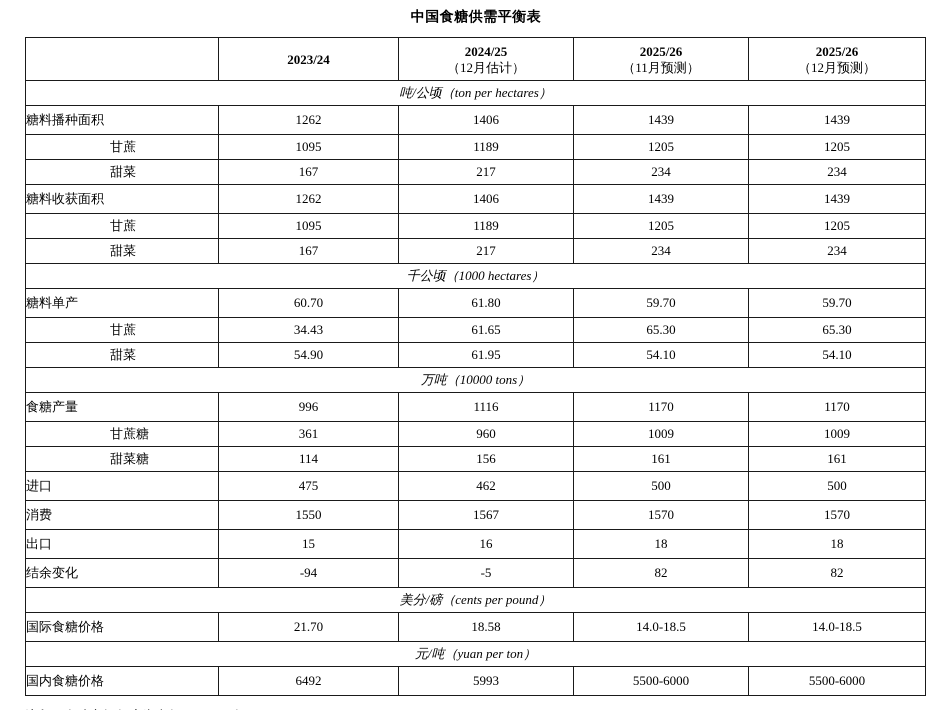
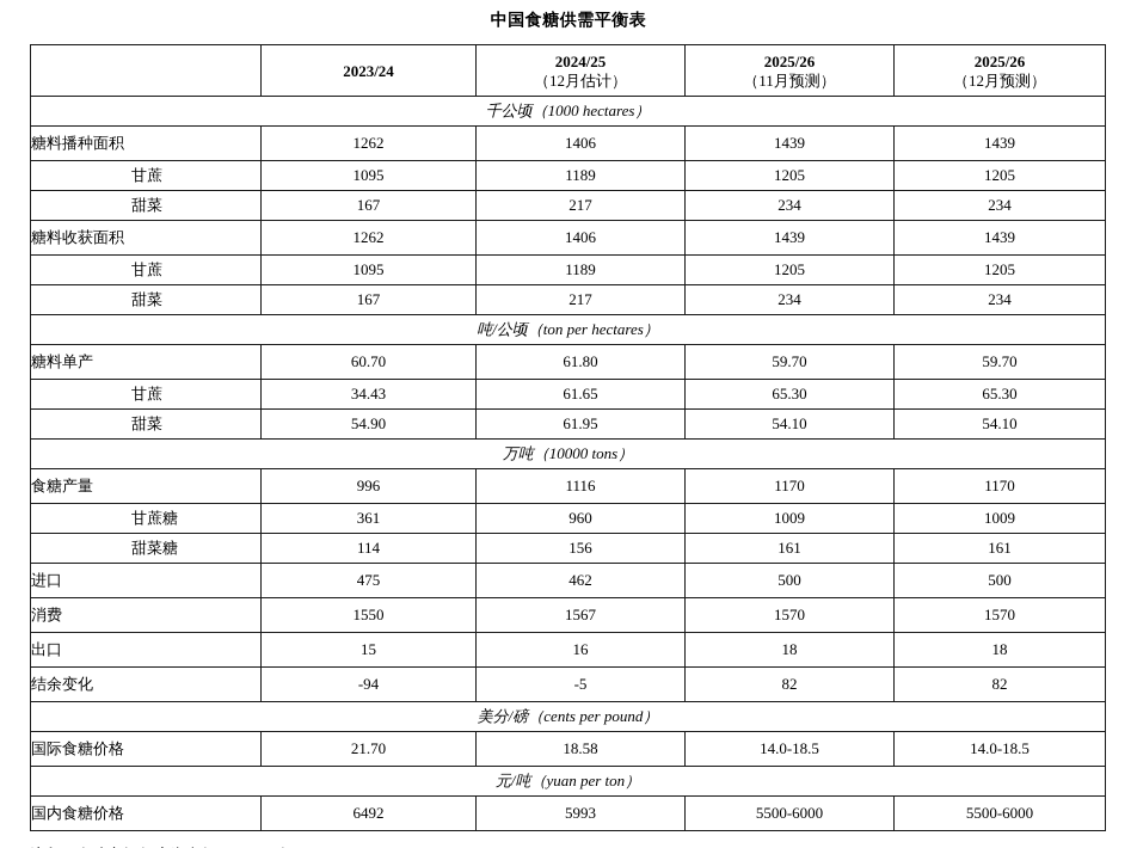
  中国食糖供需平衡表
  	2023/24	2024/25（12月估计）	2025/26（11月预测）	2025/26（12月预测）
- 吨/公顷（ton per hectares）
+ 千公顷（1000 hectares）
  糖料播种面积	1262	1406	1439	1439
  甘蔗	1095	1189	1205	1205
  甜菜	167	217	234	234
  糖料收获面积	1262	1406	1439	1439
  甘蔗	1095	1189	1205	1205
  甜菜	167	217	234	234
- 千公顷（1000 hectares）
+ 吨/公顷（ton per hectares）
  糖料单产	60.70	61.80	59.70	59.70
  甘蔗	34.43	61.65	65.30	65.30
  甜菜	54.90	61.95	54.10	54.10
  万吨（10000 tons）
  食糖产量	996	1116	1170	1170
  甘蔗糖	361	960	1009	1009
  甜菜糖	114	156	161	161
  进口	475	462	500	500
  消费	1550	1567	1570	1570
  出口	15	16	18	18
  结余变化	-94	-5	82	82
  美分/磅（cents per pound）
  国际食糖价格	21.70	18.58	14.0-18.5	14.0-18.5
  元/吨（yuan per ton）
  国内食糖价格	6492	5993	5500-6000	5500-6000
